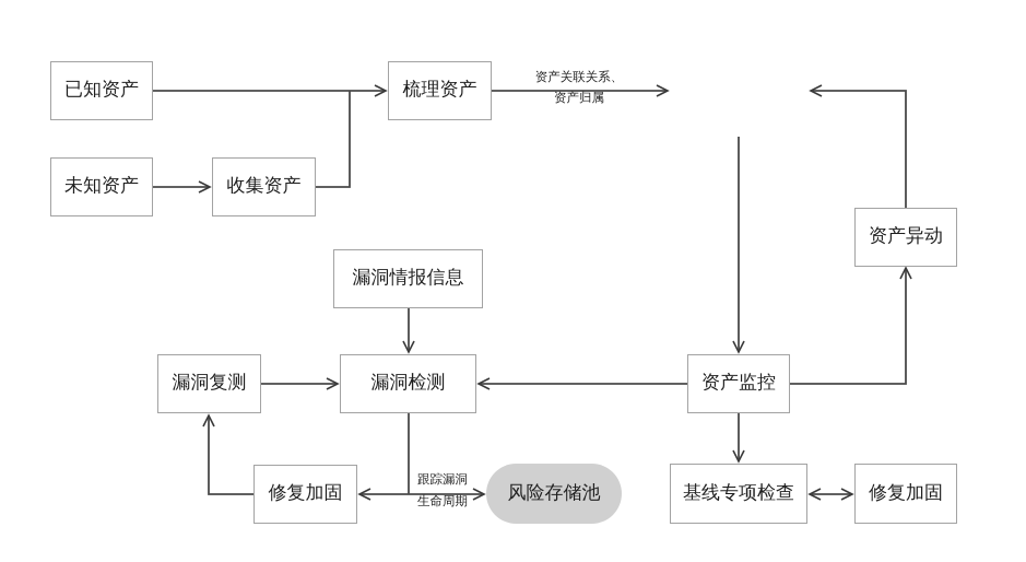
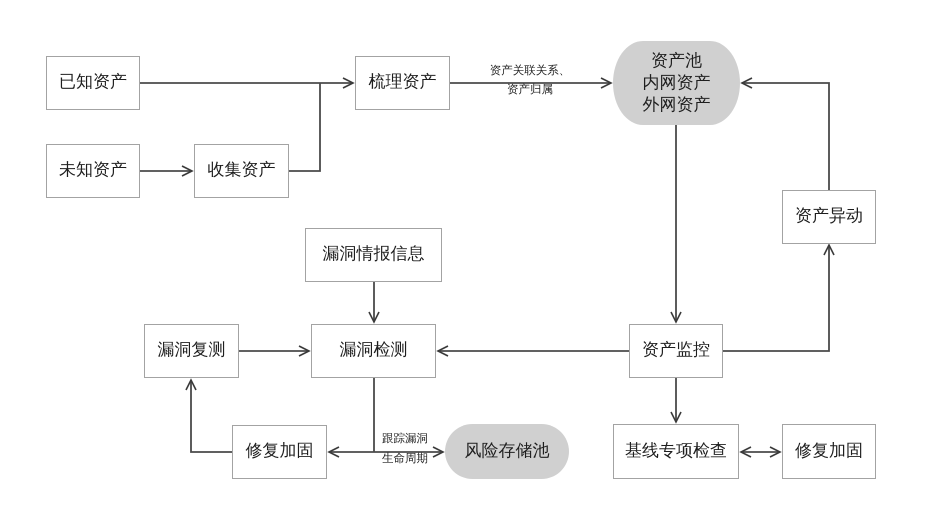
  已知资产
  未知资产
  收集资产
  梳理资产
  资产关联关系、
  资产归属
+ 资产池
+ 内网资产
+ 外网资产
  资产异动
  漏洞情报信息
  漏洞检测
  漏洞复测
  资产监控
  修复加固
  跟踪漏洞
  生命周期
  风险存储池
  基线专项检查
  修复加固
